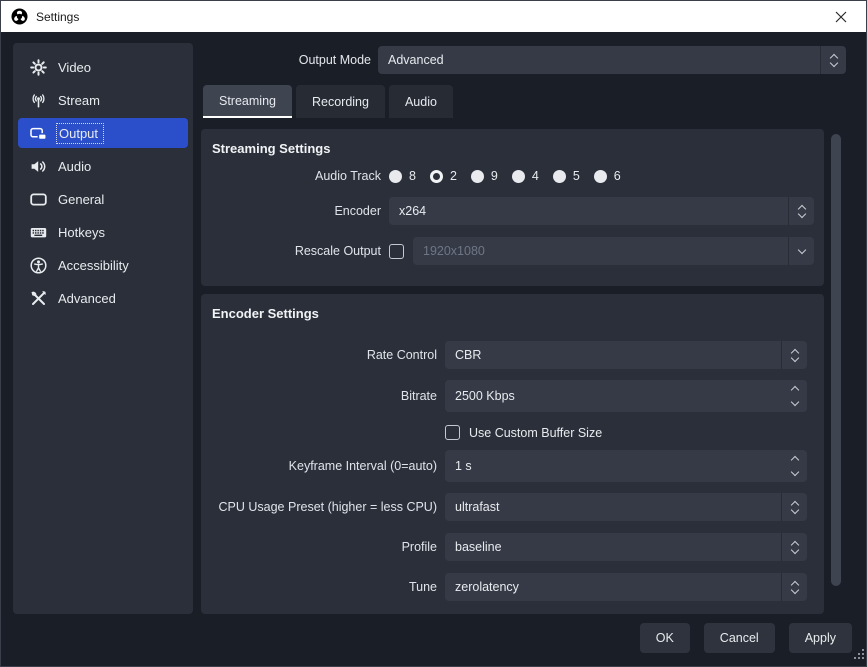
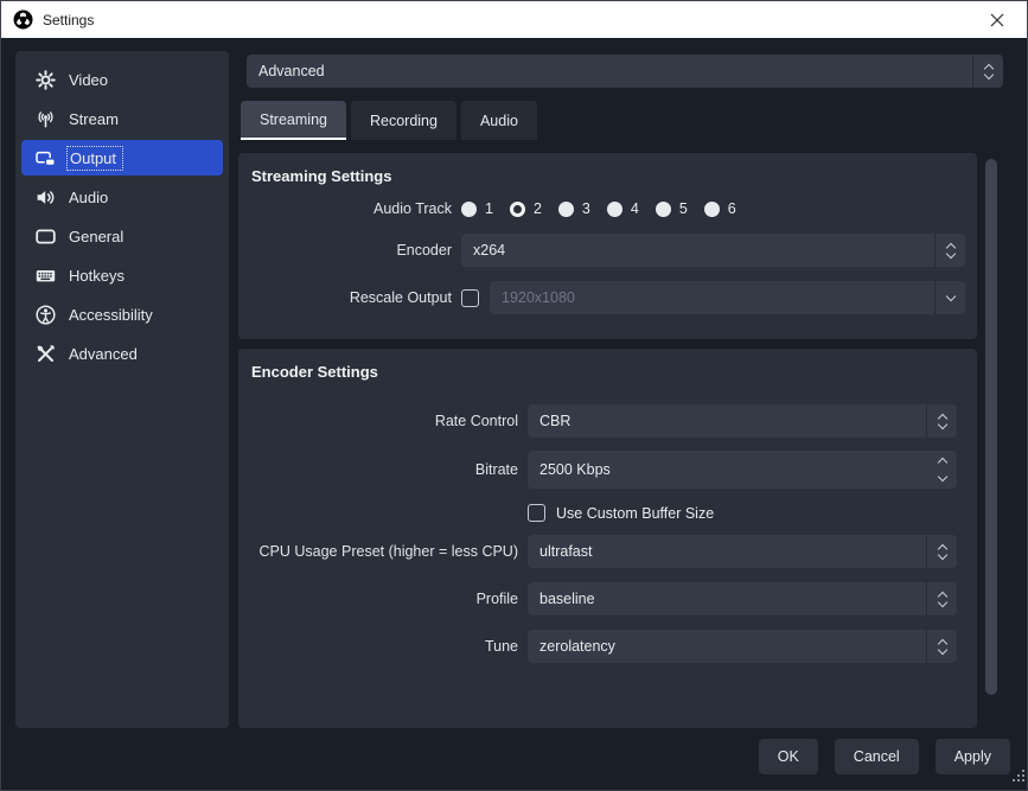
  Settings
  Video
  Stream
  Output
  Audio
  General
  Hotkeys
  Accessibility
  Advanced
- Output Mode
  Advanced
  Streaming
  Recording
  Audio
  Streaming Settings
  Audio Track
- 8
+ 1
  2
- 9
+ 3
  4
  5
  6
  Encoder
  x264
  Rescale Output
  1920x1080
  Encoder Settings
  Rate Control
  CBR
  Bitrate
  2500 Kbps
  Use Custom Buffer Size
- Keyframe Interval (0=auto)
- 1 s
  CPU Usage Preset (higher = less CPU)
  ultrafast
  Profile
  baseline
  Tune
  zerolatency
  OK
  Cancel
  Apply
